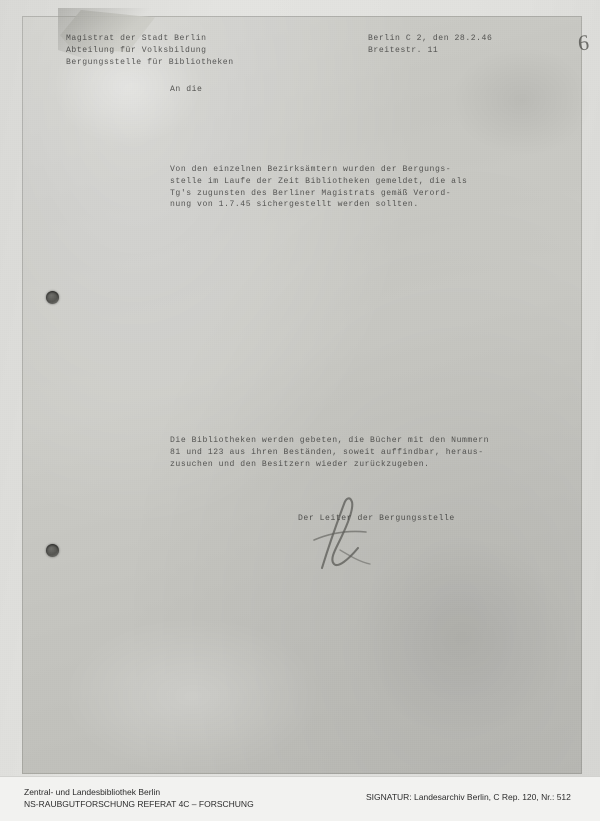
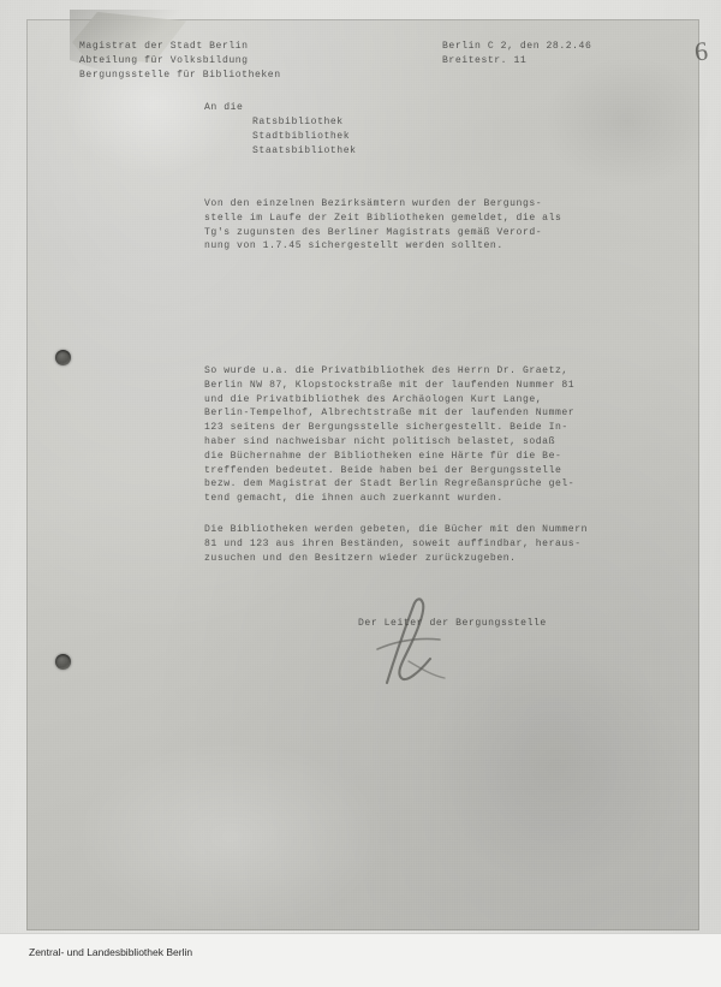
  Magistrat der Stadt Berlin
  Abteilung für Volksbildung
  Bergungsstelle für Bibliotheken
  Berlin C 2, den 28.2.46
  Breitestr. 11
  An die
+ Ratsbibliothek
+ Stadtbibliothek
+ Staatsbibliothek
  Von den einzelnen Bezirksämtern wurden der Bergungs-
  stelle im Laufe der Zeit Bibliotheken gemeldet, die als
  Tg's zugunsten des Berliner Magistrats gemäß Verord-
  nung von 1.7.45 sichergestellt werden sollten.
+ So wurde u.a. die Privatbibliothek des Herrn Dr. Graetz,
+ Berlin NW 87, Klopstockstraße mit der laufenden Nummer 81
+ und die Privatbibliothek des Archäologen Kurt Lange,
+ Berlin-Tempelhof, Albrechtstraße mit der laufenden Nummer
+ 123 seitens der Bergungsstelle sichergestellt. Beide In-
+ haber sind nachweisbar nicht politisch belastet, sodaß
+ die Büchernahme der Bibliotheken eine Härte für die Be-
+ treffenden bedeutet. Beide haben bei der Bergungsstelle
+ bezw. dem Magistrat der Stadt Berlin Regreßansprüche gel-
+ tend gemacht, die ihnen auch zuerkannt wurden.
  Die Bibliotheken werden gebeten, die Bücher mit den Nummern
  81 und 123 aus ihren Beständen, soweit auffindbar, heraus-
  zusuchen und den Besitzern wieder zurückzugeben.
  Der Leiter der Bergungsstelle
  Zentral- und Landesbibliothek Berlin
- NS-RAUBGUTFORSCHUNG REFERAT 4C – FORSCHUNG
- SIGNATUR: Landesarchiv Berlin, C Rep. 120, Nr.: 512
